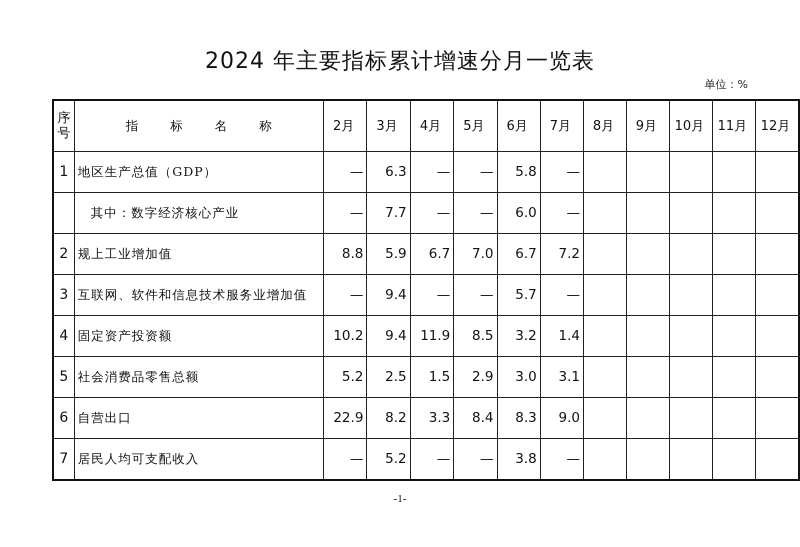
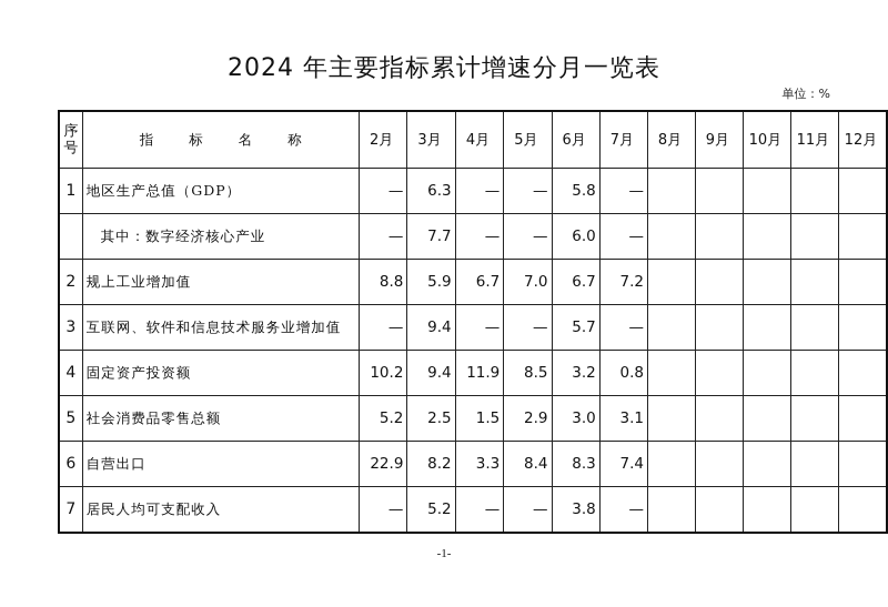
  2024 年主要指标累计增速分月一览表
  单位：%
  序号	指 标 名 称	2月	3月	4月	5月	6月	7月	8月	9月	10月	11月	12月
  1	地区生产总值（GDP）	—	6.3	—	—	5.8	—
  	其中：数字经济核心产业	—	7.7	—	—	6.0	—
  2	规上工业增加值	8.8	5.9	6.7	7.0	6.7	7.2
  3	互联网、软件和信息技术服务业增加值	—	9.4	—	—	5.7	—
- 4	固定资产投资额	10.2	9.4	11.9	8.5	3.2	1.4
+ 4	固定资产投资额	10.2	9.4	11.9	8.5	3.2	0.8
  5	社会消费品零售总额	5.2	2.5	1.5	2.9	3.0	3.1
- 6	自营出口	22.9	8.2	3.3	8.4	8.3	9.0
+ 6	自营出口	22.9	8.2	3.3	8.4	8.3	7.4
  7	居民人均可支配收入	—	5.2	—	—	3.8	—
  -1-
